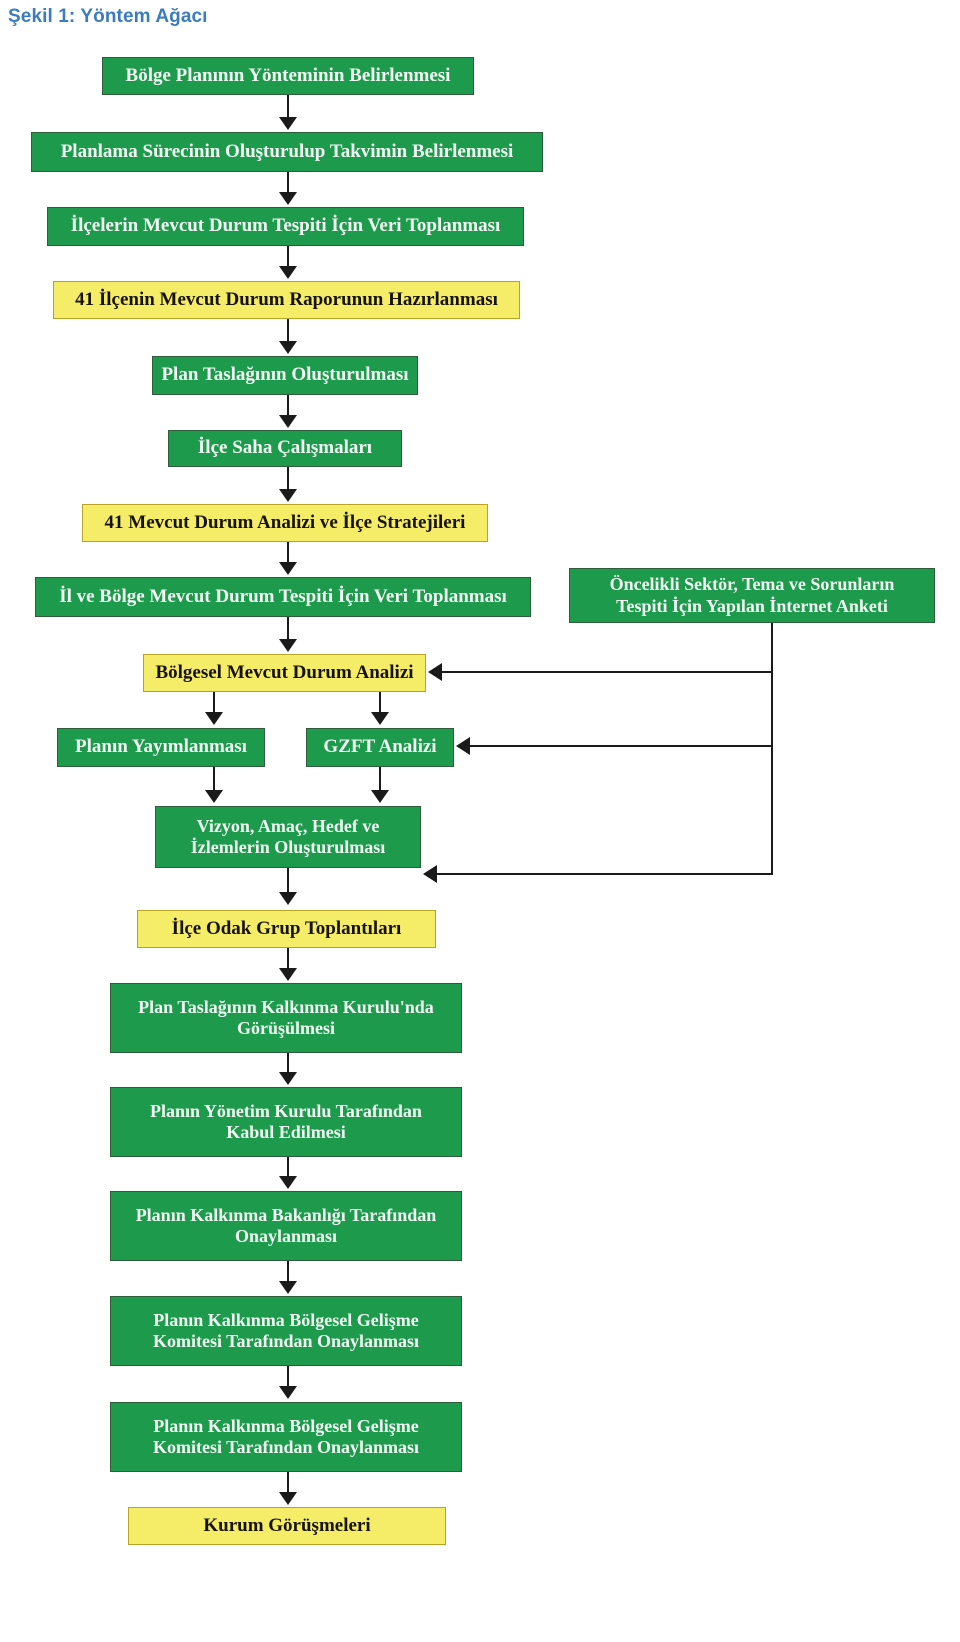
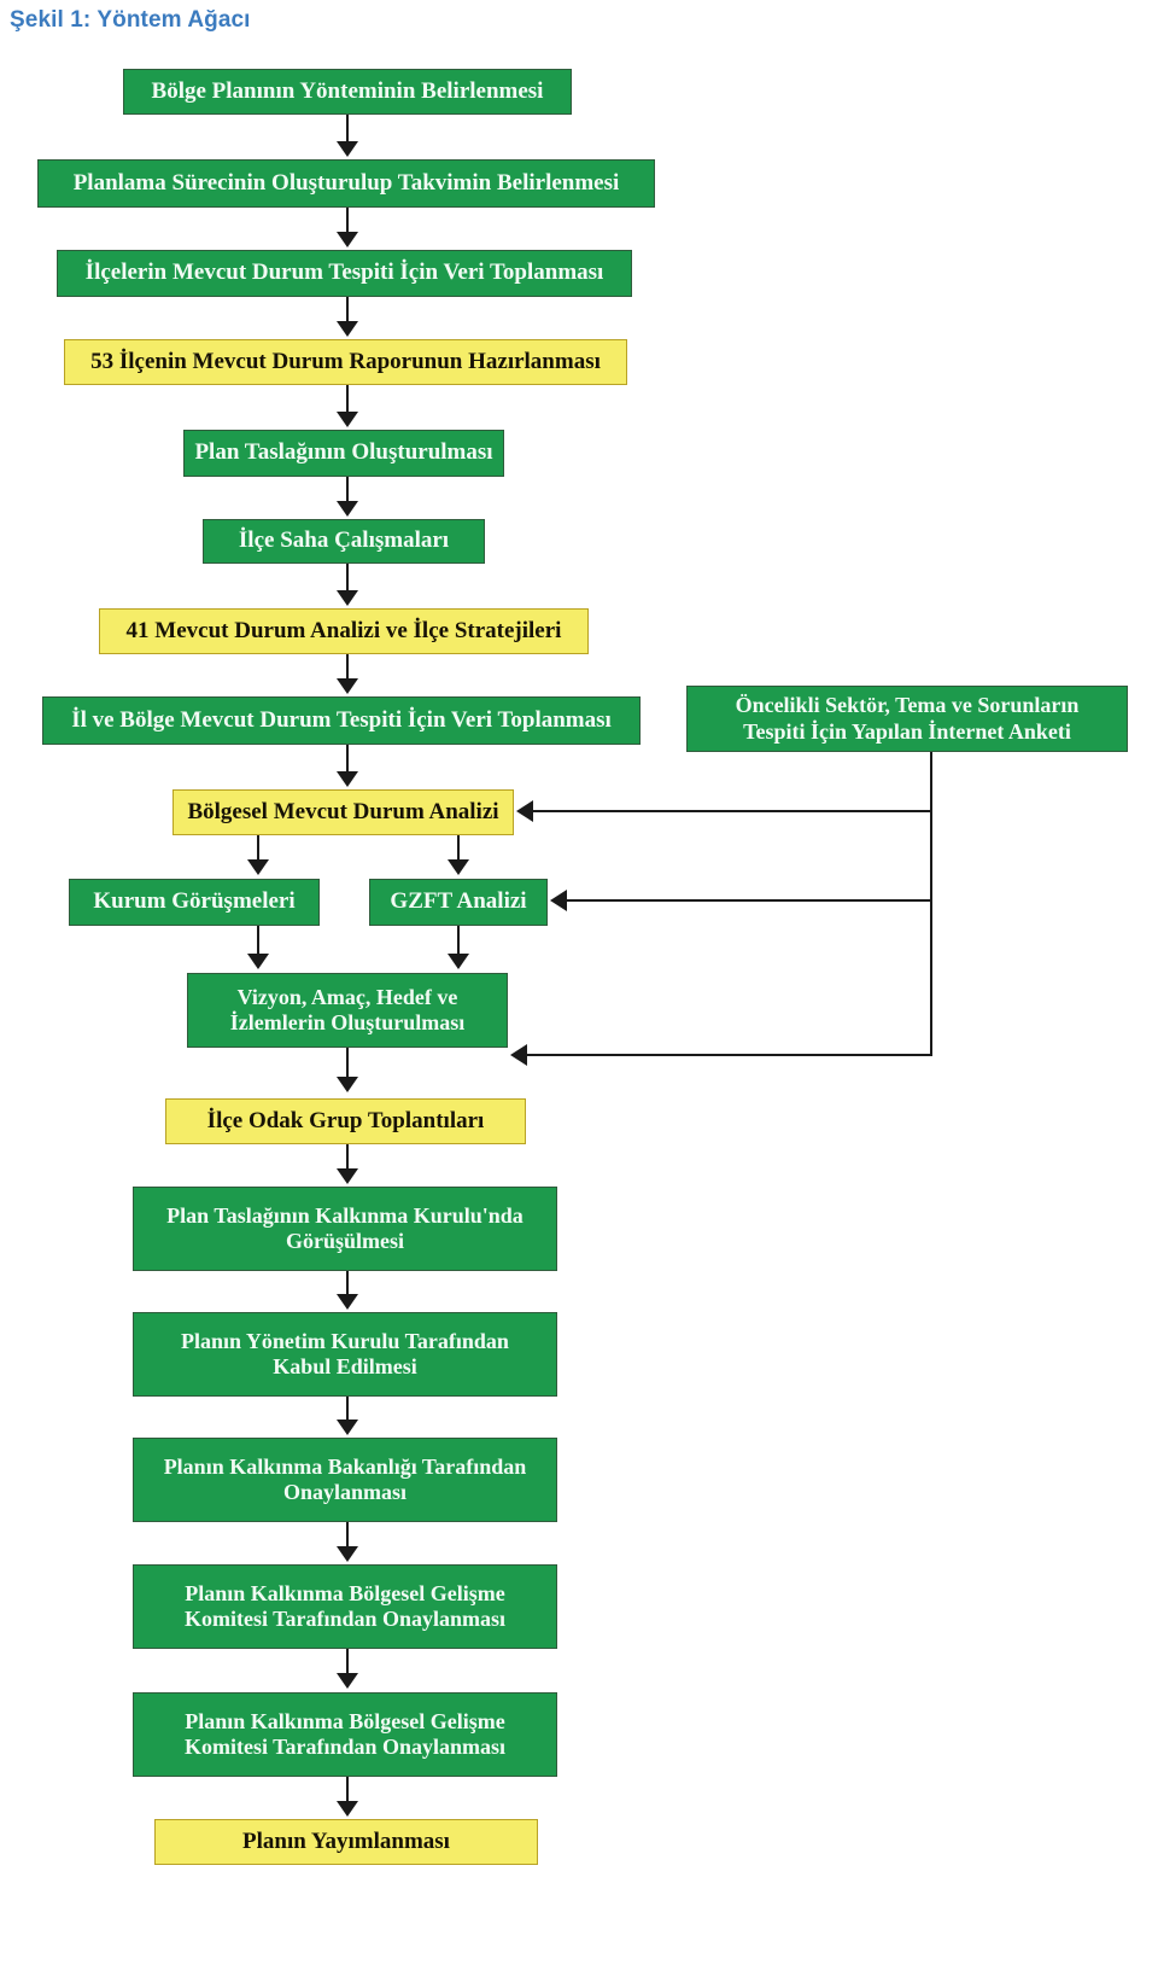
  Şekil 1: Yöntem Ağacı
  Bölge Planının Yönteminin Belirlenmesi
  Planlama Sürecinin Oluşturulup Takvimin Belirlenmesi
  İlçelerin Mevcut Durum Tespiti İçin Veri Toplanması
- 41 İlçenin Mevcut Durum Raporunun Hazırlanması
+ 53 İlçenin Mevcut Durum Raporunun Hazırlanması
  Plan Taslağının Oluşturulması
  İlçe Saha Çalışmaları
  41 Mevcut Durum Analizi ve İlçe Stratejileri
  İl ve Bölge Mevcut Durum Tespiti İçin Veri Toplanması
  Öncelikli Sektör, Tema ve Sorunların
  Tespiti İçin Yapılan İnternet Anketi
  Bölgesel Mevcut Durum Analizi
- Planın Yayımlanması
+ Kurum Görüşmeleri
  GZFT Analizi
  Vizyon, Amaç, Hedef ve
  İzlemlerin Oluşturulması
  İlçe Odak Grup Toplantıları
  Plan Taslağının Kalkınma Kurulu'nda
  Görüşülmesi
  Planın Yönetim Kurulu Tarafından
  Kabul Edilmesi
  Planın Kalkınma Bakanlığı Tarafından
  Onaylanması
  Planın Kalkınma Bölgesel Gelişme
  Komitesi Tarafından Onaylanması
  Planın Kalkınma Bölgesel Gelişme
  Komitesi Tarafından Onaylanması
- Kurum Görüşmeleri
+ Planın Yayımlanması
